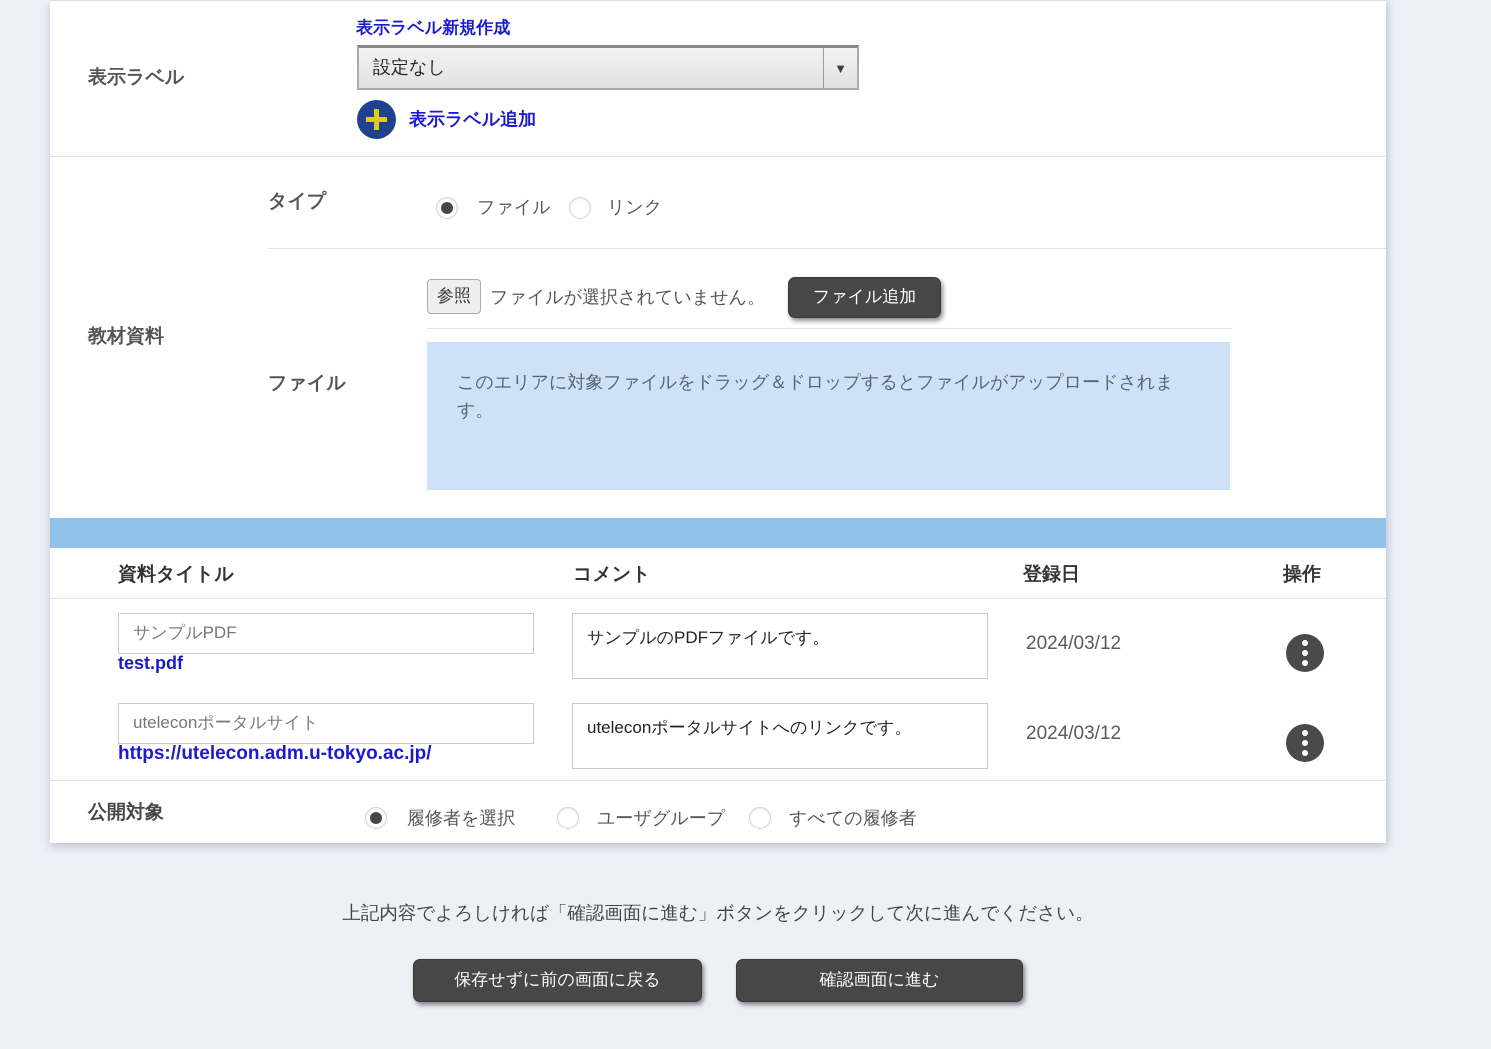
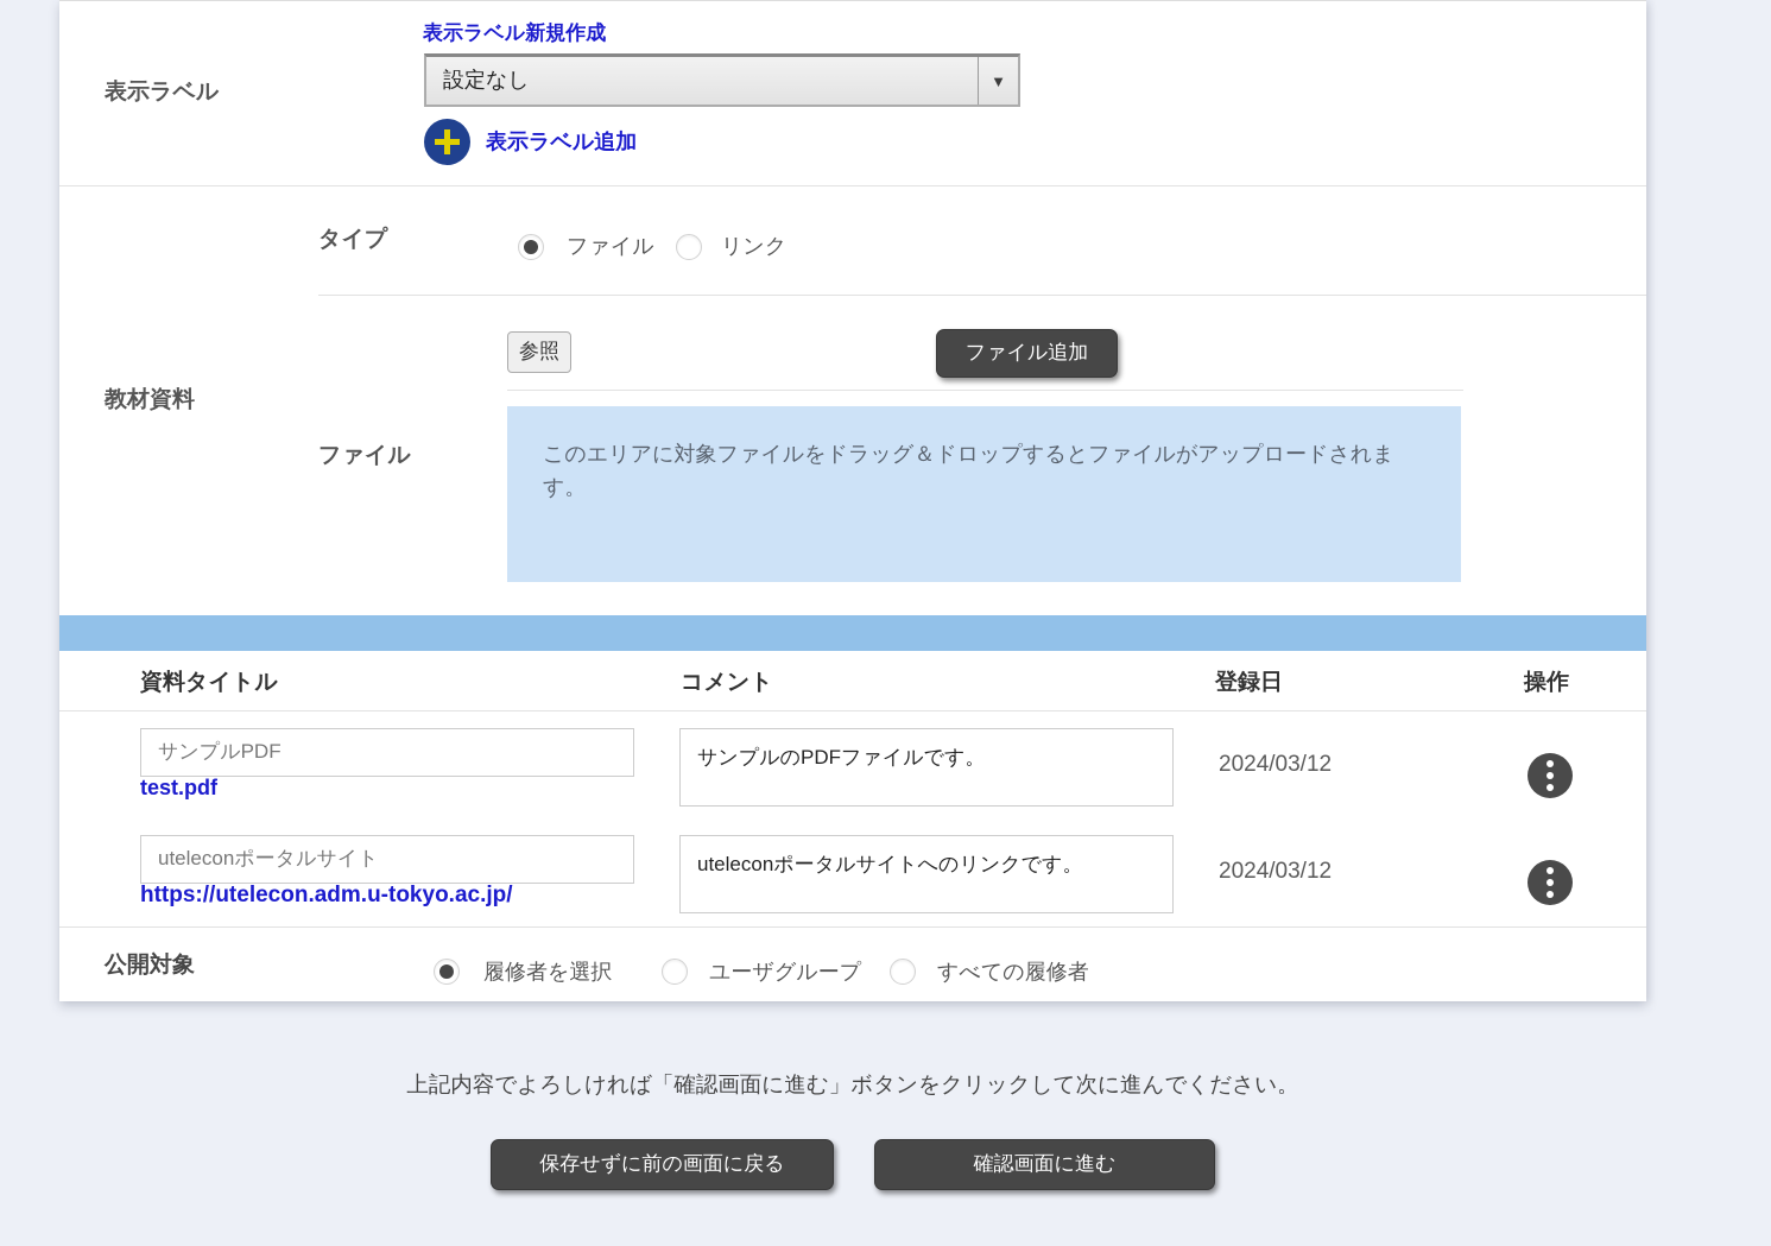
  表示ラベル
  表示ラベル新規作成
  設定なし
  ▼
  表示ラベル追加
  教材資料
  タイプ
  ファイル
  リンク
  ファイル
  参照
- ファイルが選択されていません。
  ファイル追加
  このエリアに対象ファイルをドラッグ＆ドロップするとファイルがアップロードされます。
  資料タイトル
  コメント
  登録日
  操作
  サンプルPDF
  test.pdf
  サンプルのPDFファイルです。
  2024/03/12
  uteleconポータルサイト
  https://utelecon.adm.u-tokyo.ac.jp/
  uteleconポータルサイトへのリンクです。
  2024/03/12
  公開対象
  履修者を選択
  ユーザグループ
  すべての履修者
  上記内容でよろしければ「確認画面に進む」ボタンをクリックして次に進んでください。
  保存せずに前の画面に戻る
  確認画面に進む
